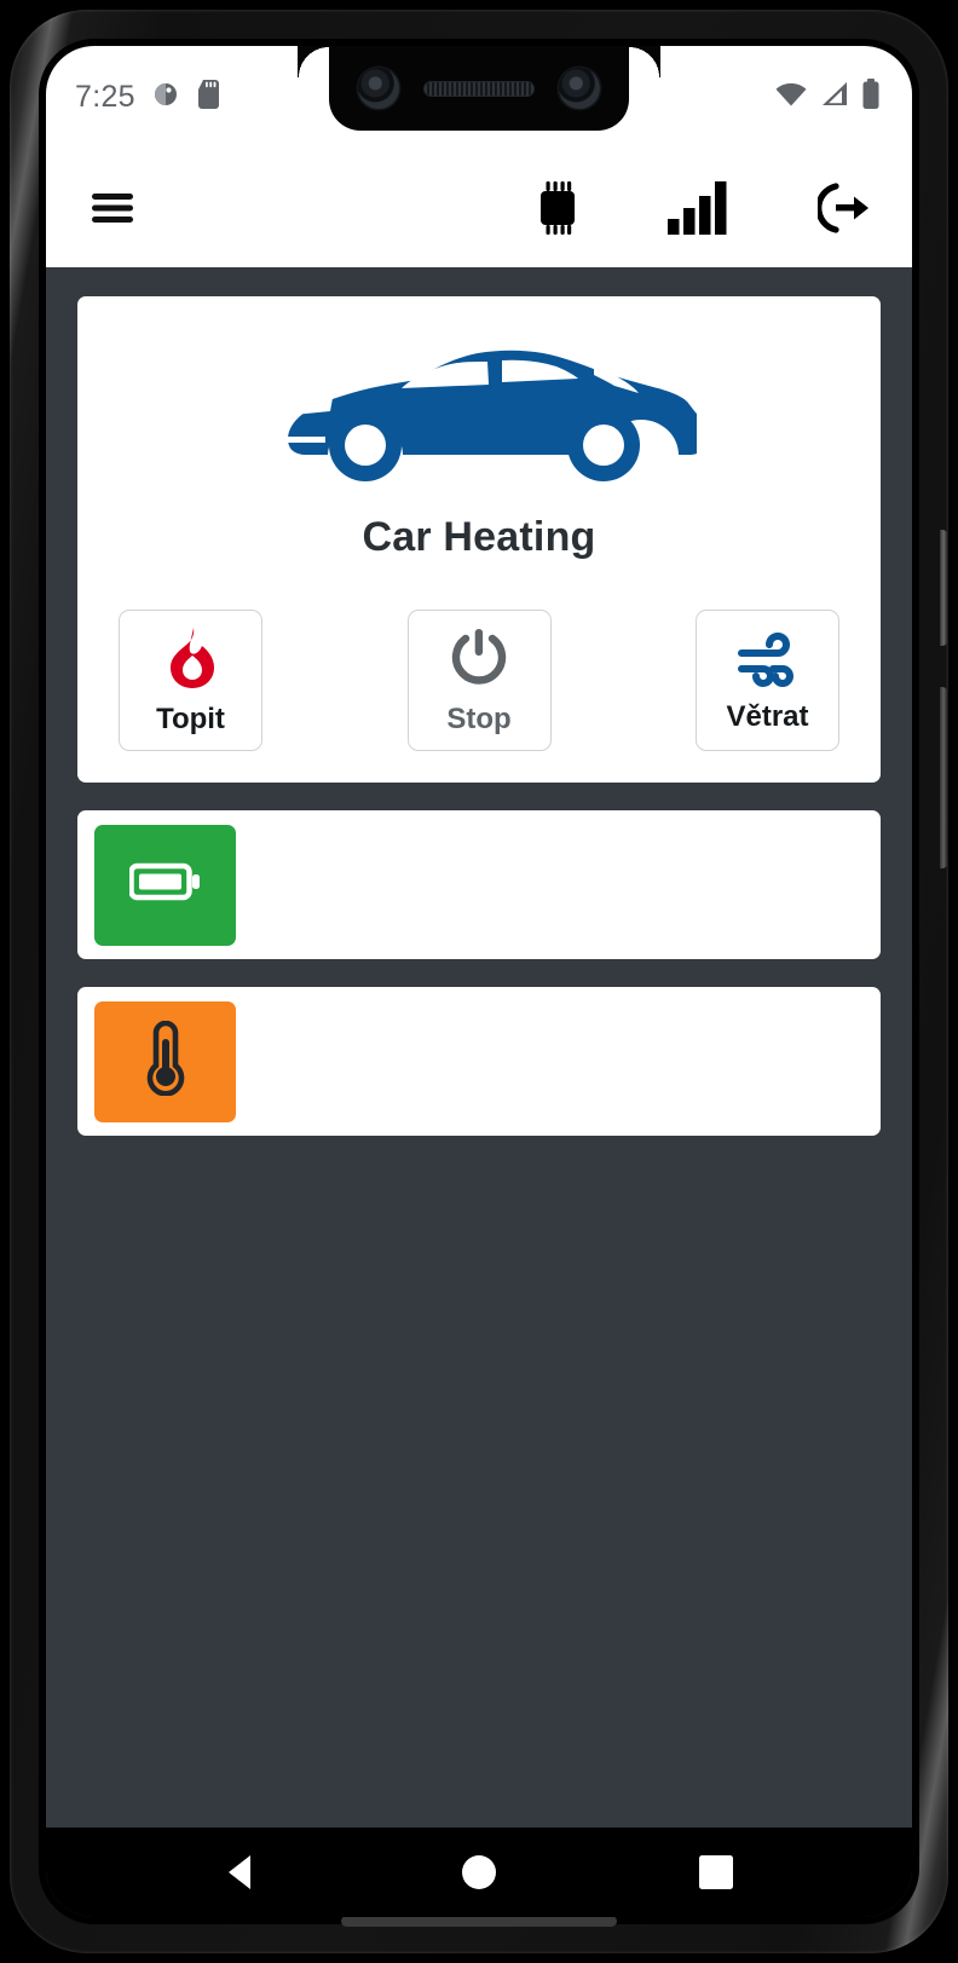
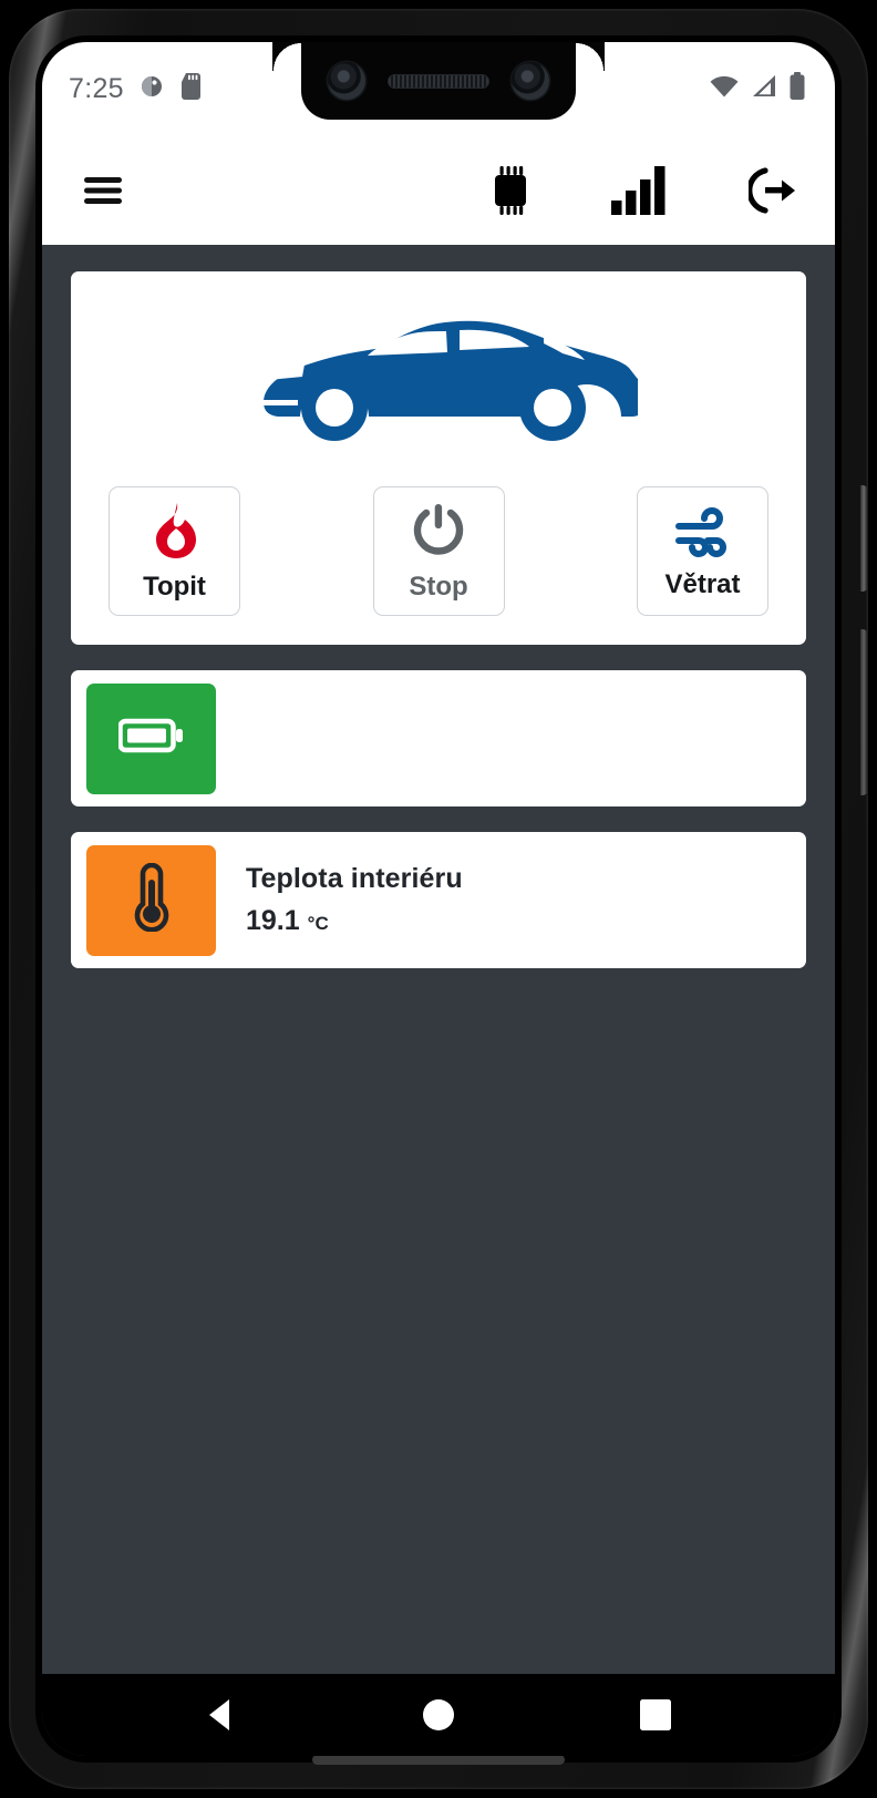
  7:25
- Car Heating
  Topit
  Stop
  Větrat
+ Teplota interiéru
+ 19.1
+ °C
